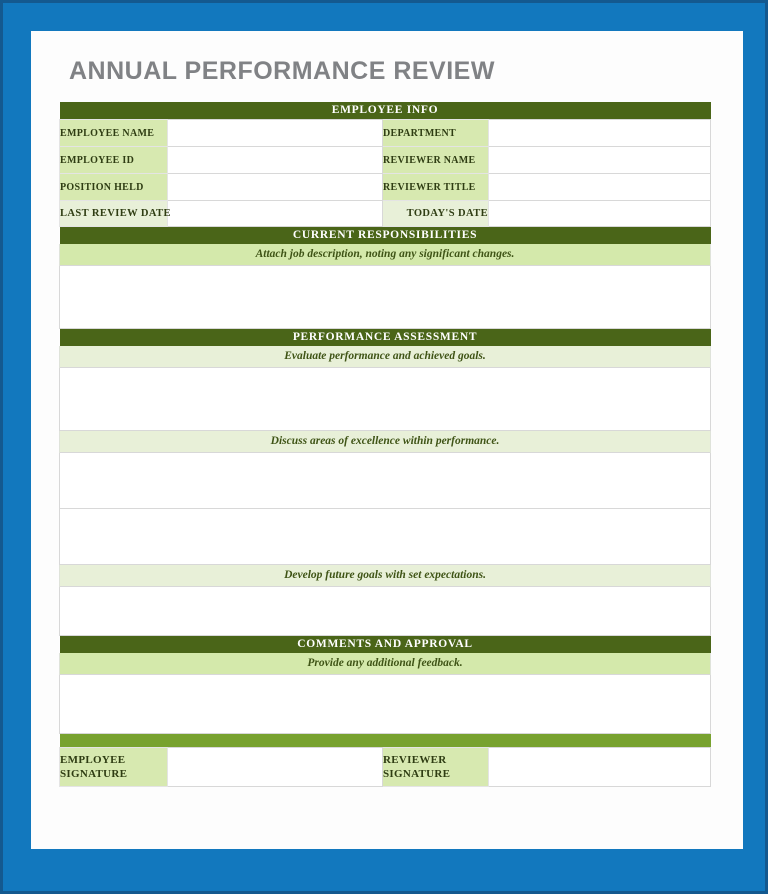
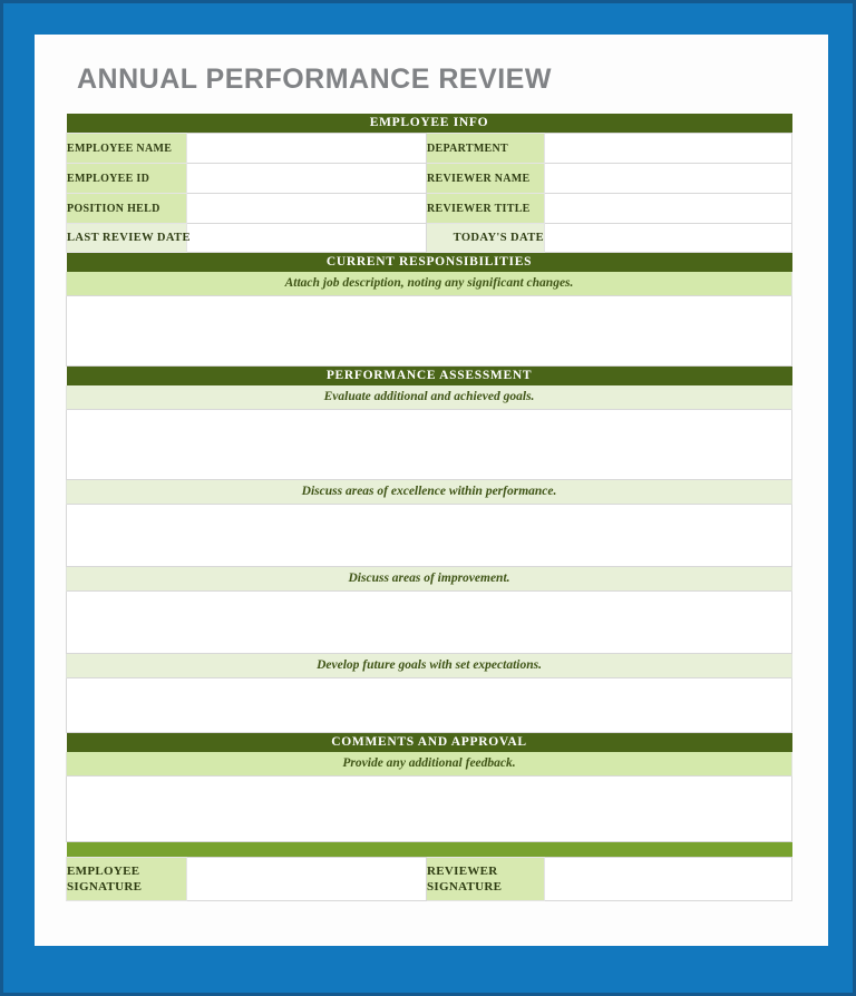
  ANNUAL PERFORMANCE REVIEW
  EMPLOYEE INFO
  EMPLOYEE NAME		DEPARTMENT
  EMPLOYEE ID		REVIEWER NAME
  POSITION HELD		REVIEWER TITLE
  LAST REVIEW DATE		TODAY'S DATE
  CURRENT RESPONSIBILITIES
  Attach job description, noting any significant changes.
  PERFORMANCE ASSESSMENT
- Evaluate performance and achieved goals.
+ Evaluate additional and achieved goals.
  Discuss areas of excellence within performance.
+ Discuss areas of improvement.
  Develop future goals with set expectations.
  COMMENTS AND APPROVAL
  Provide any additional feedback.
  EMPLOYEE SIGNATURE		REVIEWER SIGNATURE
